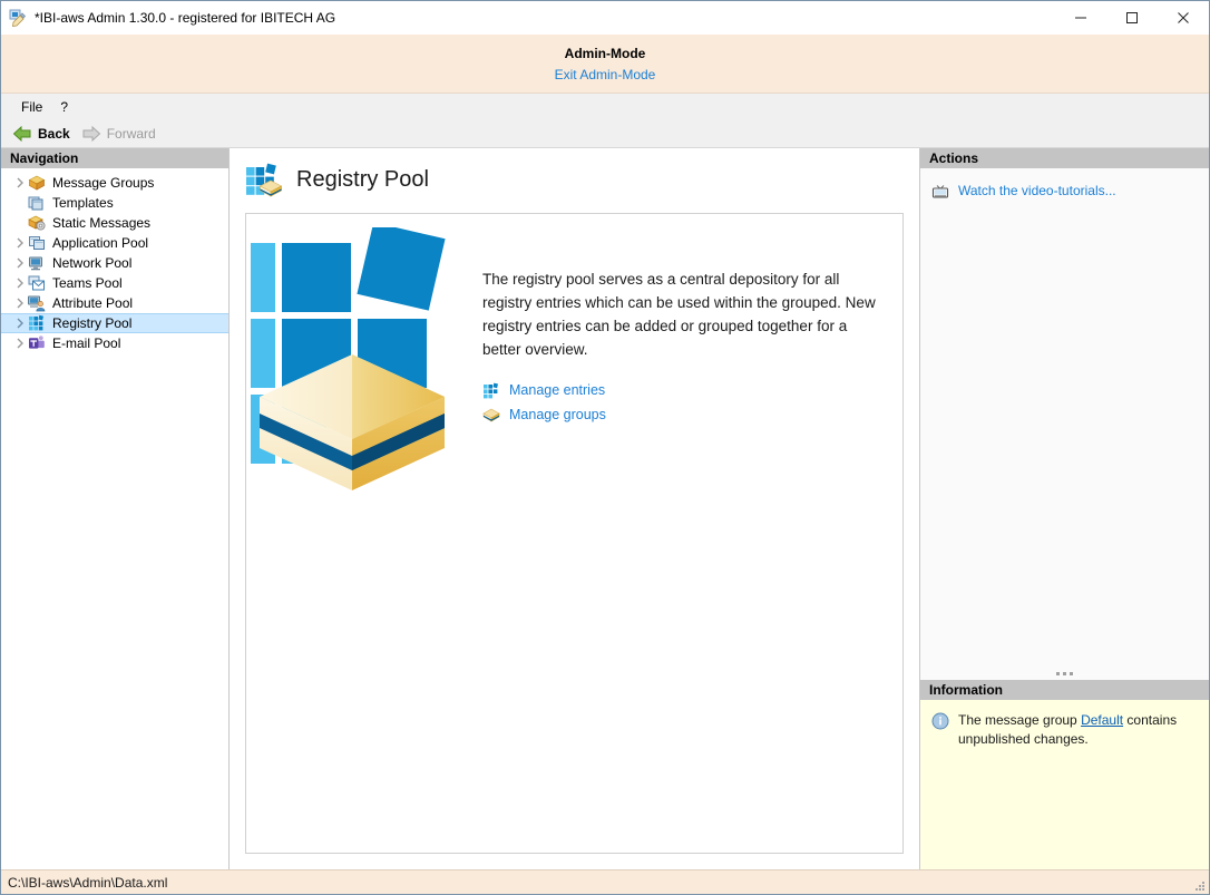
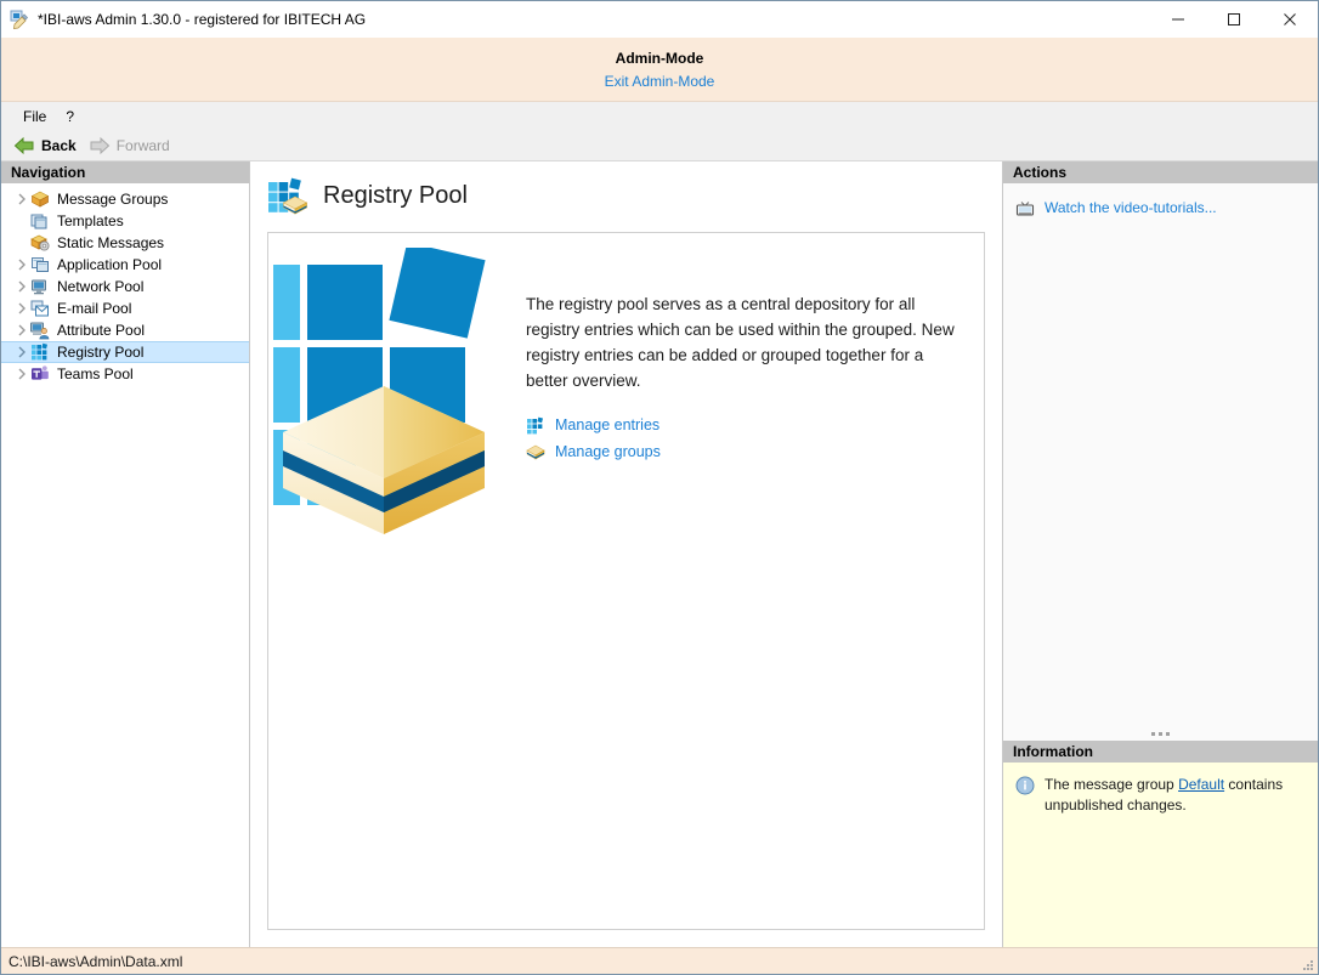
  *IBI-aws Admin 1.30.0 - registered for IBITECH AG
  Admin-Mode
  Exit Admin-Mode
  File
  ?
  Back
  Forward
  Navigation
  Message Groups
  Templates
  Static Messages
  Application Pool
  Network Pool
- Teams Pool
+ E-mail Pool
  Attribute Pool
  Registry Pool
- E-mail Pool
+ Teams Pool
  Registry Pool
  The registry pool serves as a central depository for all registry entries which can be used within the grouped. New registry entries can be added or grouped together for a better overview.
  Manage entries
  Manage groups
  Actions
  Watch the video-tutorials...
  Information
  The message group Default contains unpublished changes.
  C:\IBI-aws\Admin\Data.xml
